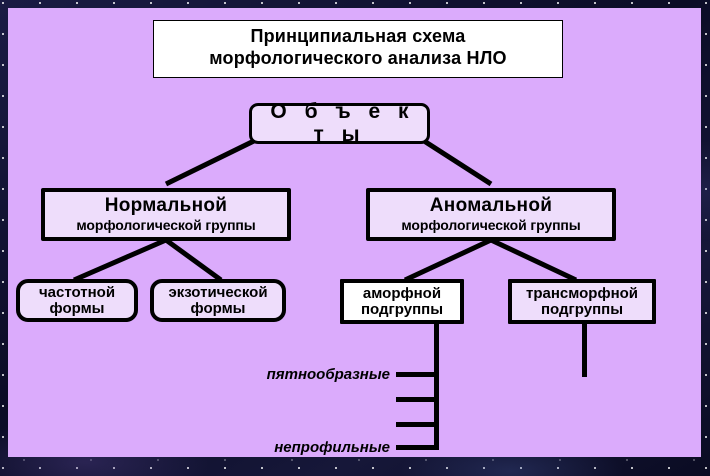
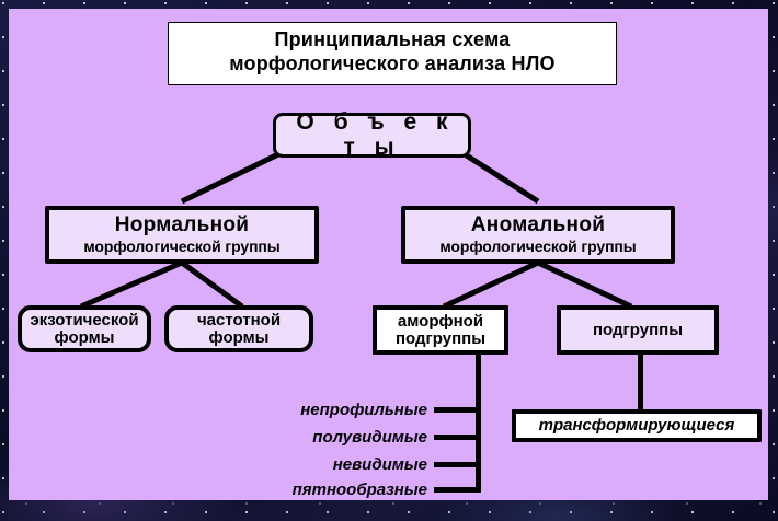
  Принципиальная схема
  морфологического анализа НЛО
  О б ъ е к т ы
  Нормальной
  морфологической группы
  Аномальной
  морфологической группы
- частотной
+ экзотической
  формы
- экзотической
+ частотной
  формы
  аморфной
  подгруппы
- трансморфной
  подгруппы
- пятнообразные
+ непрофильные
+ полувидимые
+ невидимые
- непрофильные
+ пятнообразные
+ трансформирующиеся
